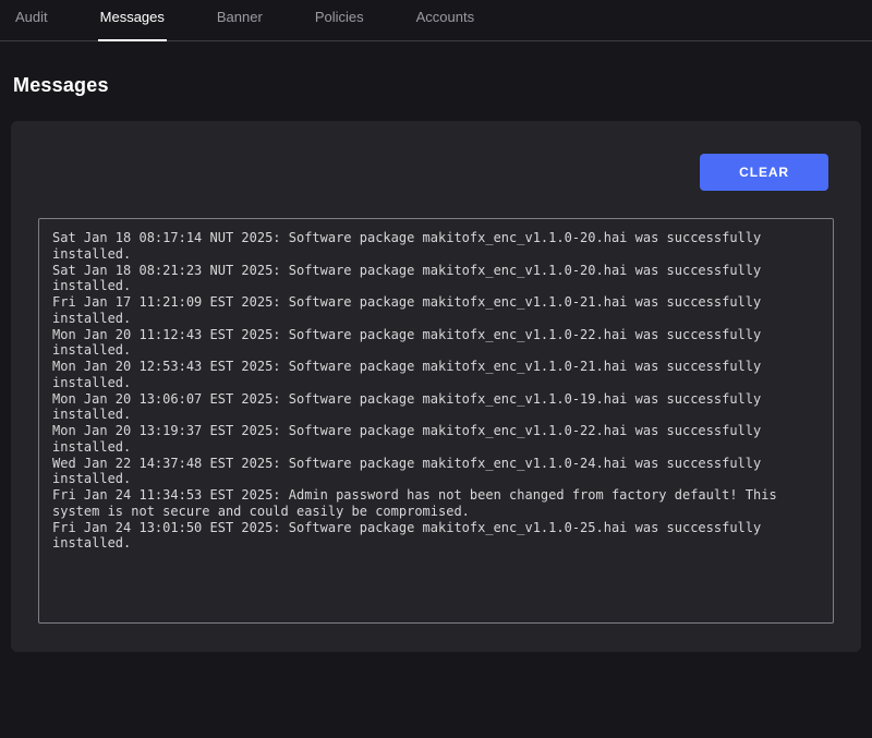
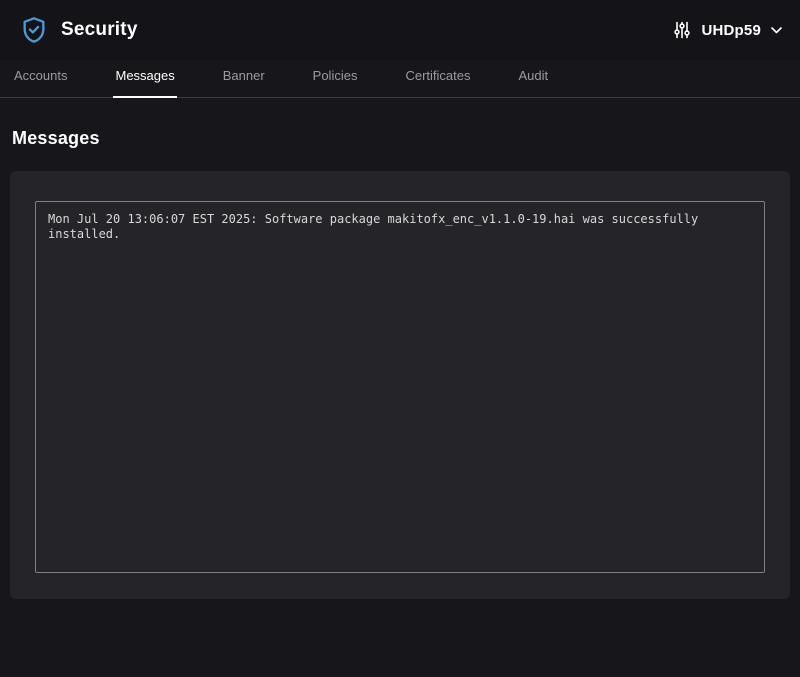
+ Security
+ UHDp59
- Audit
+ Accounts
  Messages
  Banner
  Policies
+ Certificates
- Accounts
+ Audit
  Messages
- CLEAR
- Sat Jan 18 08:17:14 NUT 2025: Software package makitofx_enc_v1.1.0-20.hai was successfully installed.
- Sat Jan 18 08:21:23 NUT 2025: Software package makitofx_enc_v1.1.0-20.hai was successfully installed.
- Fri Jan 17 11:21:09 EST 2025: Software package makitofx_enc_v1.1.0-21.hai was successfully installed.
- Mon Jan 20 11:12:43 EST 2025: Software package makitofx_enc_v1.1.0-22.hai was successfully installed.
- Mon Jan 20 12:53:43 EST 2025: Software package makitofx_enc_v1.1.0-21.hai was successfully installed.
- Mon Jan 20 13:06:07 EST 2025: Software package makitofx_enc_v1.1.0-19.hai was successfully installed.
+ Mon Jul 20 13:06:07 EST 2025: Software package makitofx_enc_v1.1.0-19.hai was successfully installed.
- Mon Jan 20 13:19:37 EST 2025: Software package makitofx_enc_v1.1.0-22.hai was successfully installed.
- Wed Jan 22 14:37:48 EST 2025: Software package makitofx_enc_v1.1.0-24.hai was successfully installed.
- Fri Jan 24 11:34:53 EST 2025: Admin password has not been changed from factory default! This system is not secure and could easily be compromised.
- Fri Jan 24 13:01:50 EST 2025: Software package makitofx_enc_v1.1.0-25.hai was successfully installed.
